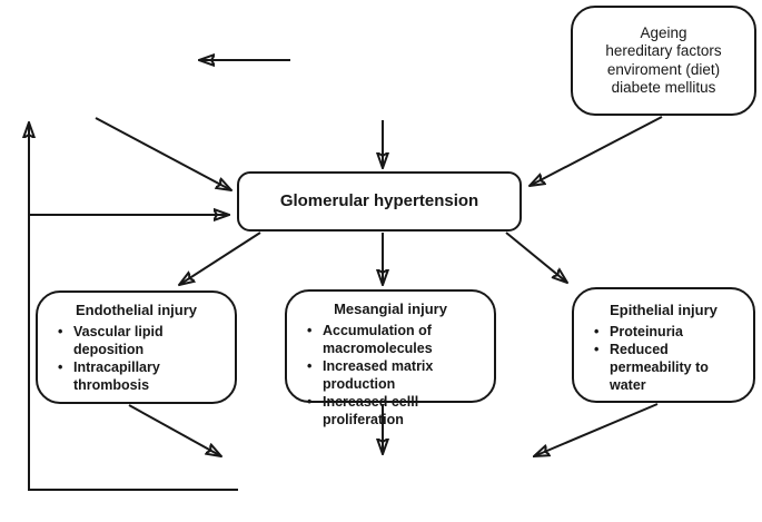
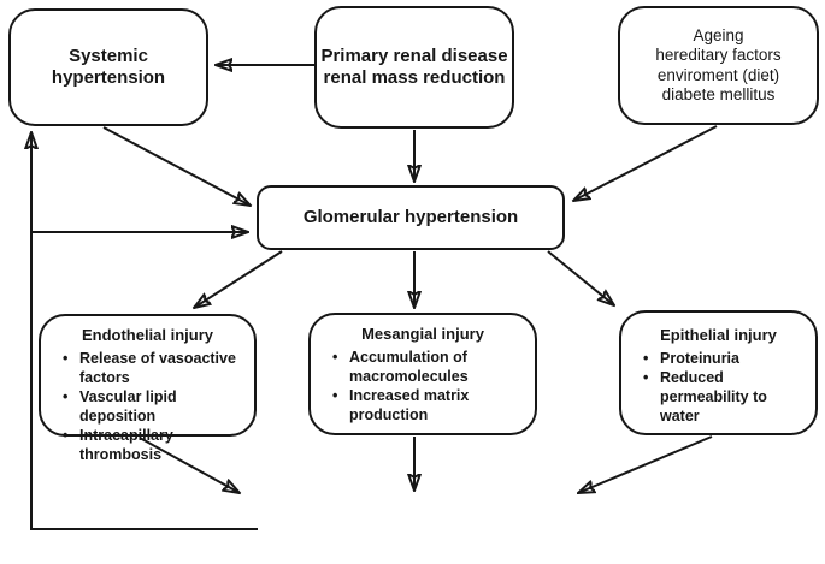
+ Systemic hypertension
+ Primary renal disease
+ renal mass reduction
  Ageing
  hereditary factors
  enviroment (diet)
  diabete mellitus
  Glomerular hypertension
  Endothelial injury
+ Release of vasoactive factors
  Vascular lipid deposition
  Intracapillary thrombosis
  Mesangial injury
  Accumulation of macromolecules
  Increased matrix production
- Increased celll proliferation
  Epithelial injury
  Proteinuria
  Reduced permeability to water
